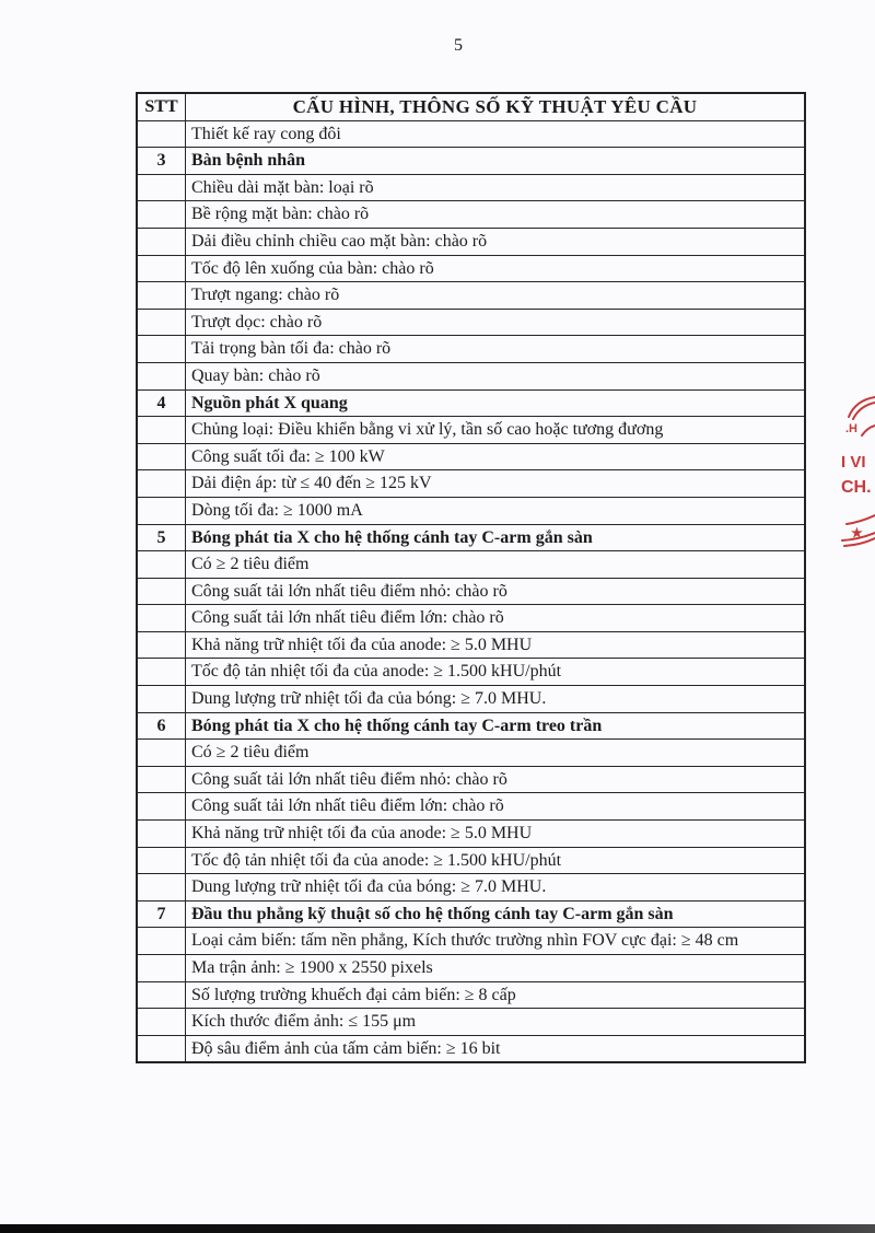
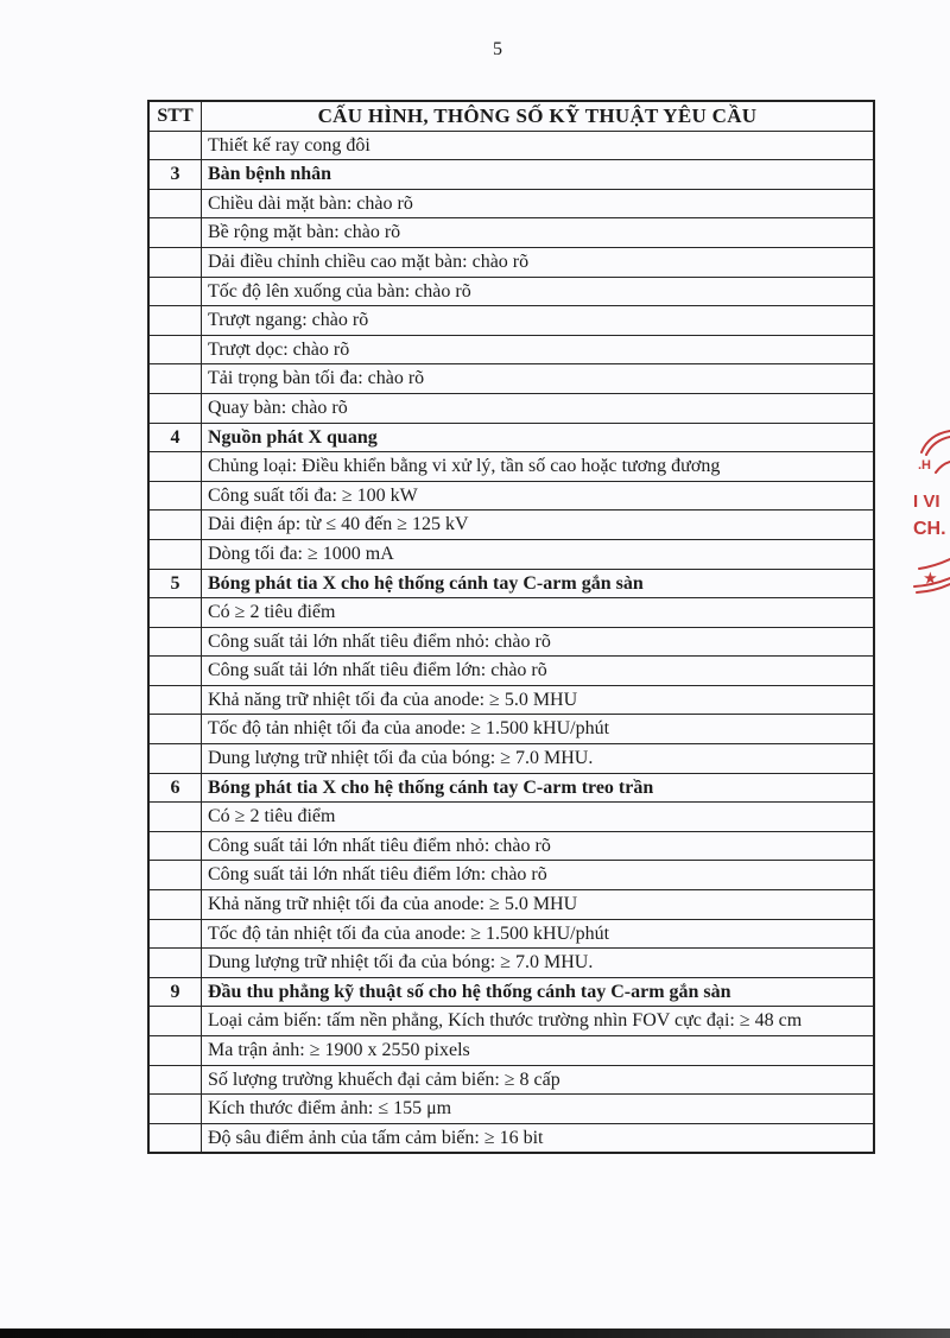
  5
  STT	CẤU HÌNH, THÔNG SỐ KỸ THUẬT YÊU CẦU
  	Thiết kế ray cong đôi
  3	Bàn bệnh nhân
- 	Chiều dài mặt bàn: loại rõ
+ 	Chiều dài mặt bàn: chào rõ
  	Bề rộng mặt bàn: chào rõ
  	Dải điều chỉnh chiều cao mặt bàn: chào rõ
  	Tốc độ lên xuống của bàn: chào rõ
  	Trượt ngang: chào rõ
  	Trượt dọc: chào rõ
  	Tải trọng bàn tối đa: chào rõ
  	Quay bàn: chào rõ
  4	Nguồn phát X quang
  	Chủng loại: Điều khiển bằng vi xử lý, tần số cao hoặc tương đương
  	Công suất tối đa: ≥ 100 kW
  	Dải điện áp: từ ≤ 40 đến ≥ 125 kV
  	Dòng tối đa: ≥ 1000 mA
  5	Bóng phát tia X cho hệ thống cánh tay C-arm gắn sàn
  	Có ≥ 2 tiêu điểm
  	Công suất tải lớn nhất tiêu điểm nhỏ: chào rõ
  	Công suất tải lớn nhất tiêu điểm lớn: chào rõ
  	Khả năng trữ nhiệt tối đa của anode: ≥ 5.0 MHU
  	Tốc độ tản nhiệt tối đa của anode: ≥ 1.500 kHU/phút
  	Dung lượng trữ nhiệt tối đa của bóng: ≥ 7.0 MHU.
  6	Bóng phát tia X cho hệ thống cánh tay C-arm treo trần
  	Có ≥ 2 tiêu điểm
  	Công suất tải lớn nhất tiêu điểm nhỏ: chào rõ
  	Công suất tải lớn nhất tiêu điểm lớn: chào rõ
  	Khả năng trữ nhiệt tối đa của anode: ≥ 5.0 MHU
  	Tốc độ tản nhiệt tối đa của anode: ≥ 1.500 kHU/phút
  	Dung lượng trữ nhiệt tối đa của bóng: ≥ 7.0 MHU.
- 7	Đầu thu phẳng kỹ thuật số cho hệ thống cánh tay C-arm gắn sàn
+ 9	Đầu thu phẳng kỹ thuật số cho hệ thống cánh tay C-arm gắn sàn
  	Loại cảm biến: tấm nền phẳng, Kích thước trường nhìn FOV cực đại: ≥ 48 cm
  	Ma trận ảnh: ≥ 1900 x 2550 pixels
  	Số lượng trường khuếch đại cảm biến: ≥ 8 cấp
  	Kích thước điểm ảnh: ≤ 155 μm
  	Độ sâu điểm ảnh của tấm cảm biến: ≥ 16 bit
  .H
  I VI
  CH.
  ★
